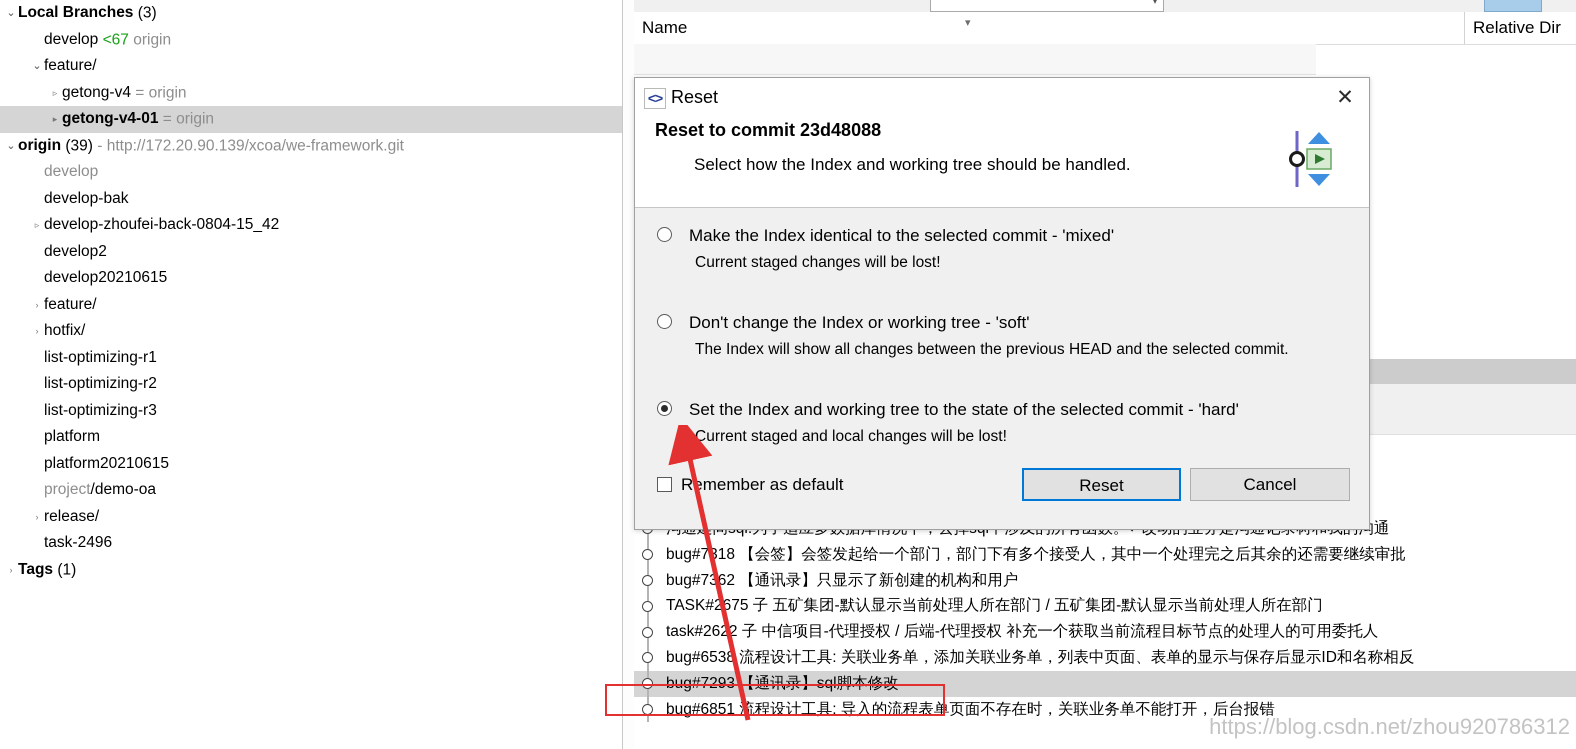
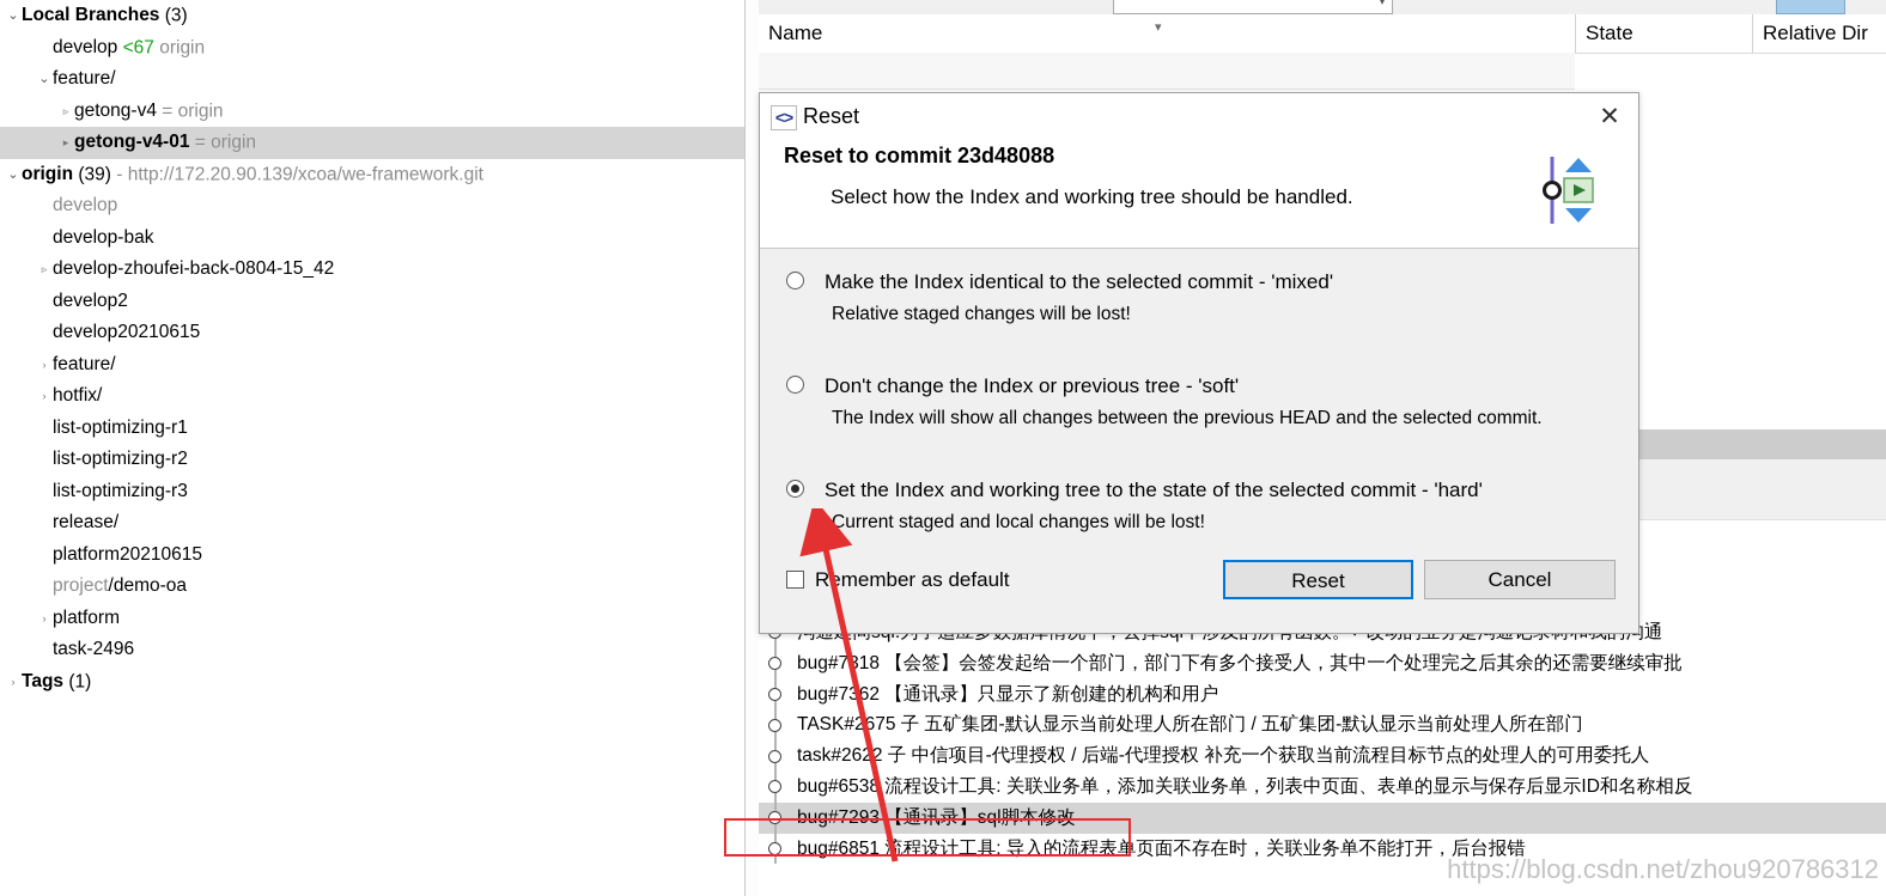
  ⌄ Local Branches (3)
  develop <67 origin
  ⌄ feature/
  ▹ getong-v4 = origin
  ▸ getong-v4-01 = origin
  ⌄ origin (39) - http://172.20.90.139/xcoa/we-framework.git
  develop
  develop-bak
  ▹ develop-zhoufei-back-0804-15_42
  develop2
  develop20210615
  › feature/
  › hotfix/
  list-optimizing-r1
  list-optimizing-r2
  list-optimizing-r3
- platform
+ release/
  platform20210615
  project/demo-oa
- › release/
+ › platform
  task-2496
  › Tags (1)
  ▾
  Name
+ State
  Relative Dir
  ▾
  bug#718 【会签】会签发起给一个部门，部门下有多个接受人，其中一个处理完之后其余的还需要继续审批
  bug#7362 【通讯录】只显示了新创建的机构和用户
  TASK#2675 子 五矿集团-默认显示当前处理人所在部门 / 五矿集团-默认显示当前处理人所在部门
  task#2622 子 中信项目-代理授权 / 后端-代理授权 补充一个获取当前流程目标节点的处理人的可用委托人
  bug#6538 流程设计工具: 关联业务单，添加关联业务单，列表中页面、表单的显示与保存后显示ID和名称相反
  bug#7293 【通讯录】sql脚本修改
  bug#6851程设计工具: 导入的流程表单页面不存在时，关联业务单不能打开，后台报错
  <>
  Reset
  ✕
  Reset to commit 23d48088
  Select how the Index and working tree should be handled.
  Make the Index identical to the selected commit - 'mixed'
- Current staged changes will be lost!
+ Relative staged changes will be lost!
- Don't change the Index or working tree - 'soft'
+ Don't change the Index or previous tree - 'soft'
  The Index will show all changes between the previous HEAD and the selected commit.
  Set the Index and working tree to the state of the selected commit - 'hard'
  Current staged and local changes will be lost!
  Rmember as default
  Reset
  Cancel
  https://blog.csdn.net/zhou920786312
